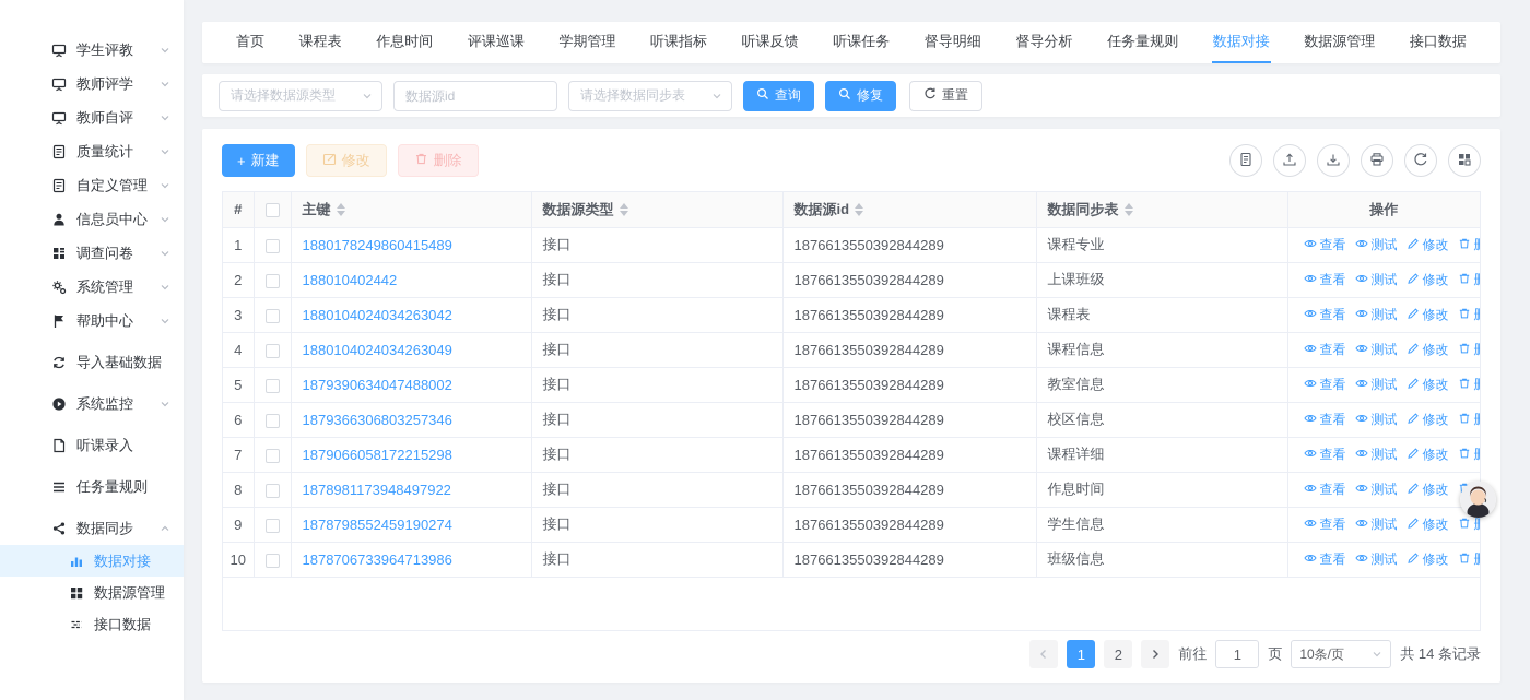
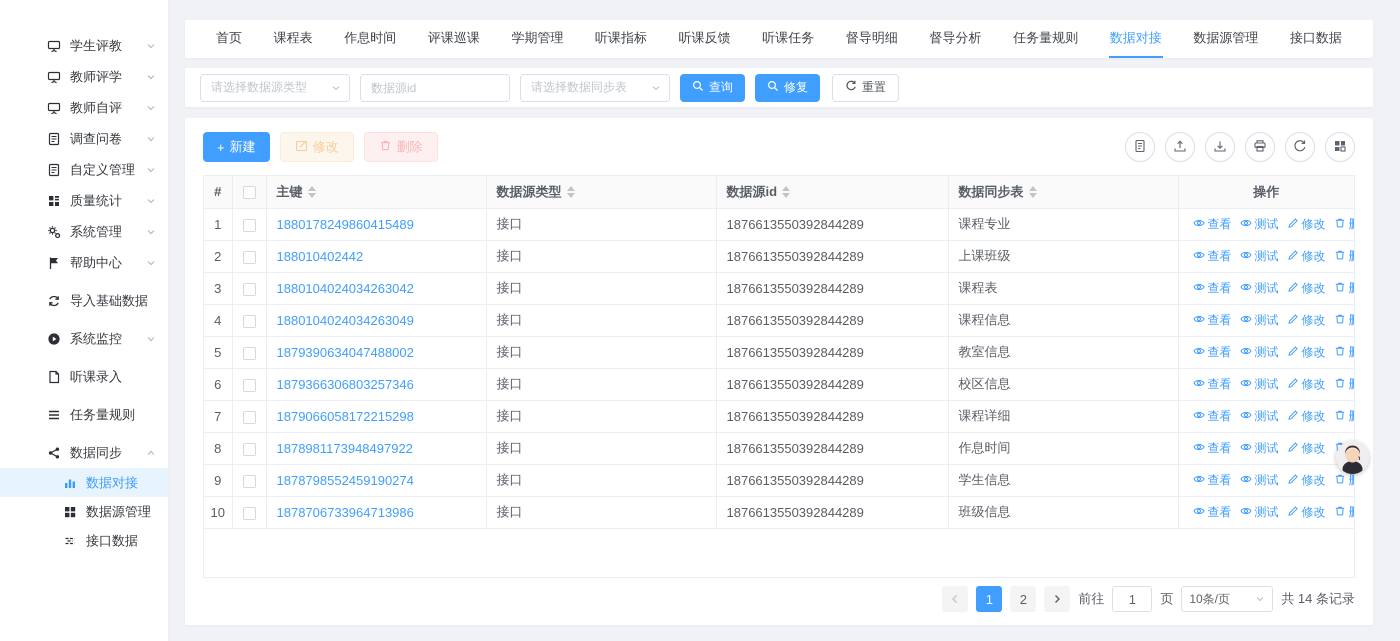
  学生评教
  教师评学
  教师自评
- 质量统计
+ 调查问卷
  自定义管理
- 信息员中心
- 调查问卷
+ 质量统计
  系统管理
  帮助中心
  导入基础数据
  系统监控
  听课录入
  任务量规则
  数据同步
  数据对接
  数据源管理
  接口数据
  首页
  课程表
  作息时间
  评课巡课
  学期管理
  听课指标
  听课反馈
  听课任务
  督导明细
  督导分析
  任务量规则
  数据对接
  数据源管理
  接口数据
  请选择数据源类型
  数据源id
  请选择数据同步表
  查询
  修复
  重置
  +
  新建
  修改
  删除
  #		主键	数据源类型	数据源id	数据同步表	操作
  1		1880178249860415489	接口	1876613550392844289	课程专业	查看 测试 修改
  2		188010402442	接口	1876613550392844289	上课班级	查看 测试 修改
  3		1880104024034263042	接口	1876613550392844289	课程表	查看 测试 修改
  4		1880104024034263049	接口	1876613550392844289	课程信息	查看 测试 修改
  5		1879390634047488002	接口	1876613550392844289	教室信息	查看 测试 修改
  6		1879366306803257346	接口	1876613550392844289	校区信息	查看 测试 修改
  7		1879066058172215298	接口	1876613550392844289	课程详细	查看 测试 修改
  8		1878981173948497922	接口	1876613550392844289	作息时间	查看 测试 修改
  9		1878798552459190274	接口	1876613550392844289	学生信息	查看 测试 修改
  10		1878706733964713986	接口	1876613550392844289	班级信息	查看 测试 修改
  1
  2
  前往
  1
  页
  10条/页
  共 14 条记录
